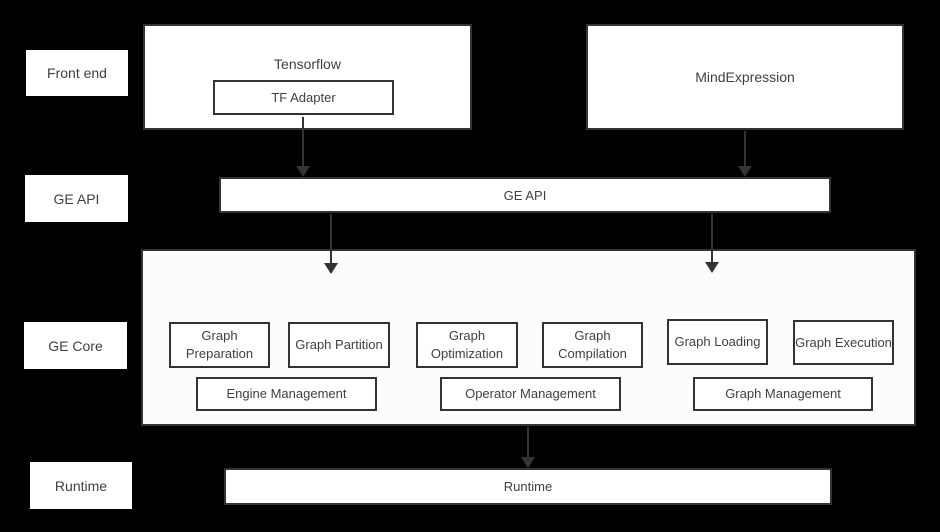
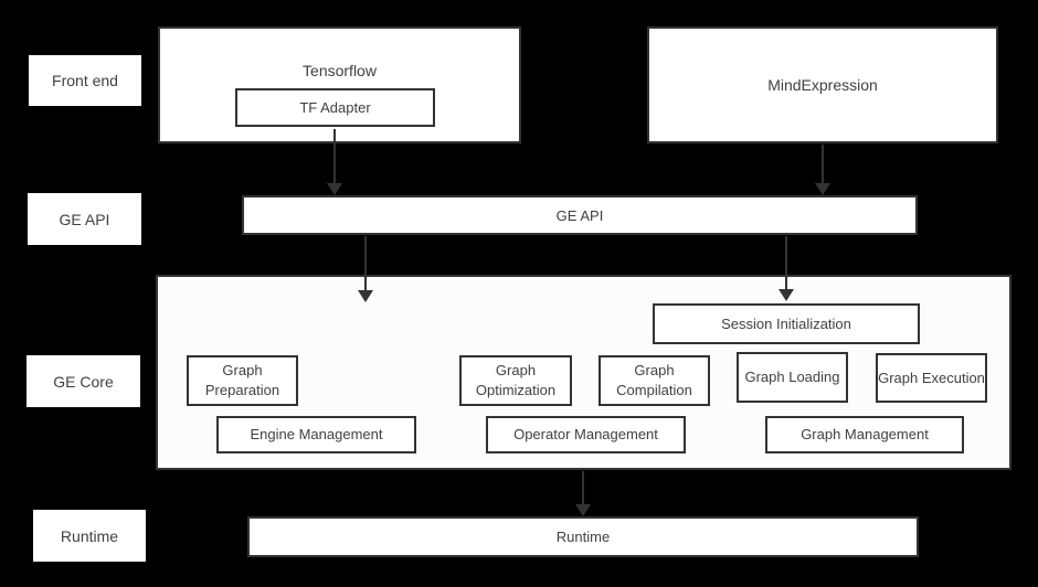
  Front end
  GE API
  GE Core
  Runtime
  Tensorflow
  TF Adapter
  MindExpression
  GE API
+ Session Initialization
  Graph Preparation
- Graph Partition
  Graph Optimization
  Graph Compilation
  Graph Loading
  Graph Execution
  Engine Management
  Operator Management
  Graph Management
  Runtime
